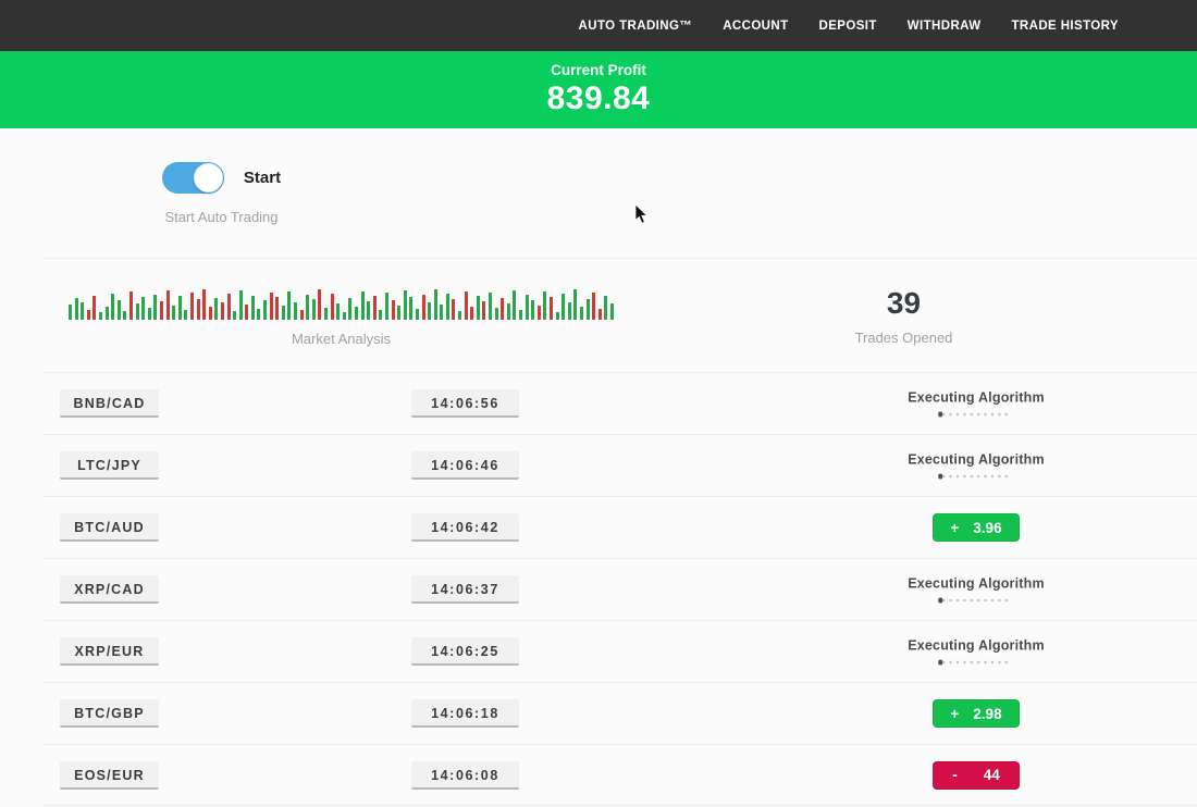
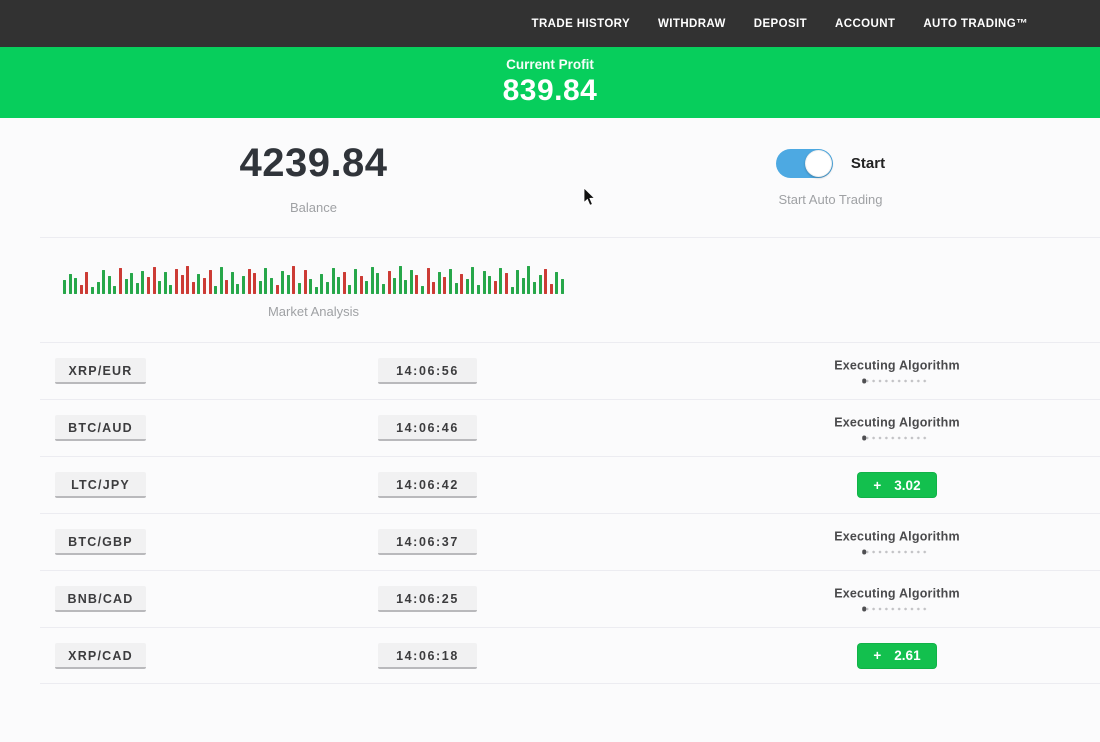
- AUTO TRADING™
+ TRADE HISTORY
- ACCOUNT
+ WITHDRAW
  DEPOSIT
- WITHDRAW
+ ACCOUNT
- TRADE HISTORY
+ AUTO TRADING™
  Current Profit
  839.84
+ 4239.84
+ Balance
  Start
  Start Auto Trading
  Market Analysis
- 39
- Trades Opened
- BNB/CAD
+ XRP/EUR
  14:06:56
  Executing Algorithm
- LTC/JPY
+ BTC/AUD
  14:06:46
  Executing Algorithm
- BTC/AUD
+ LTC/JPY
  14:06:42
  +
- 3.96
+ 3.02
- XRP/CAD
+ BTC/GBP
  14:06:37
  Executing Algorithm
- XRP/EUR
+ BNB/CAD
  14:06:25
  Executing Algorithm
- BTC/GBP
+ XRP/CAD
  14:06:18
  +
- 2.98
+ 2.61
- EOS/EUR
- 14:06:08
- -
- 44
